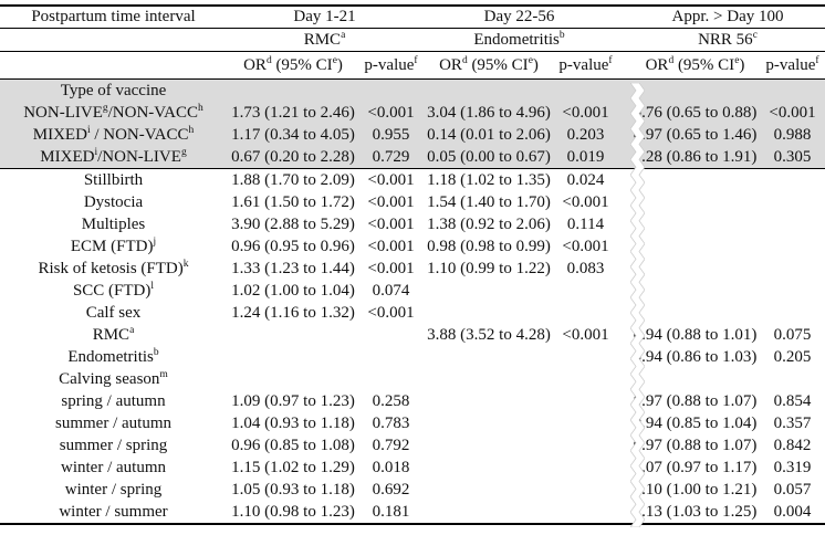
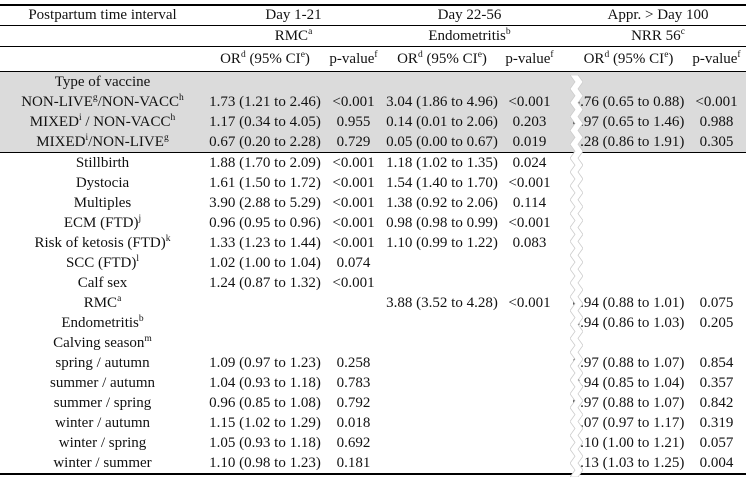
  Postpartum time interval	Day 1-21	Day 22-56		Appr. > Day 100
  	RMCa	Endometritisb		NRR 56c
  	ORd (95% CIe)	p-valuef	ORd (95% CIe)	p-valuef		ORd (95% CIe)	p-valuef
  Type of vaccine
  NON-LIVEg/NON-VACCh	1.73 (1.21 to 2.46)	<0.001	3.04 (1.86 to 4.96)	<0.001		.76 (0.65 to 0.88)	<0.001
  MIXEDi / NON-VACCh	1.17 (0.34 to 4.05)	0.955	0.14 (0.01 to 2.06)	0.203		97 (0.65 to 1.46)	0.988
  MIXEDi/NON-LIVEg	0.67 (0.20 to 2.28)	0.729	0.05 (0.00 to 0.67)	0.019		.28 (0.86 to 1.91)	0.305
  Stillbirth	1.88 (1.70 to 2.09)	<0.001	1.18 (1.02 to 1.35)	0.024
  Dystocia	1.61 (1.50 to 1.72)	<0.001	1.54 (1.40 to 1.70)	<0.001
  Multiples	3.90 (2.88 to 5.29)	<0.001	1.38 (0.92 to 2.06)	0.114
  ECM (FTD)j	0.96 (0.95 to 0.96)	<0.001	0.98 (0.98 to 0.99)	<0.001
  Risk of ketosis (FTD)k	1.33 (1.23 to 1.44)	<0.001	1.10 (0.99 to 1.22)	0.083
  SCC (FTD)l	1.02 (1.00 to 1.04)	0.074
- Calf sex	1.24 (1.16 to 1.32)	<0.001
+ Calf sex	1.24 (0.87 to 1.32)	<0.001
  RMCa			3.88 (3.52 to 4.28)	<0.001		94 (0.88 to 1.01)	0.075
  Endometritisb						.94 (0.86 to 1.03)	0.205
  Calving seasonm
  spring / autumn	1.09 (0.97 to 1.23)	0.258				.97 (0.88 to 1.07)	0.854
  summer / autumn	1.04 (0.93 to 1.18)	0.783				.94 (0.85 to 1.04)	0.357
  summer / spring	0.96 (0.85 to 1.08)	0.792				.97 (0.88 to 1.07)	0.842
  winter / autumn	1.15 (1.02 to 1.29)	0.018				.07 (0.97 to 1.17)	0.319
  winter / spring	1.05 (0.93 to 1.18)	0.692				10 (1.00 to 1.21)	0.057
  winter / summer	1.10 (0.98 to 1.23)	0.181				.13 (1.03 to 1.25)	0.004
